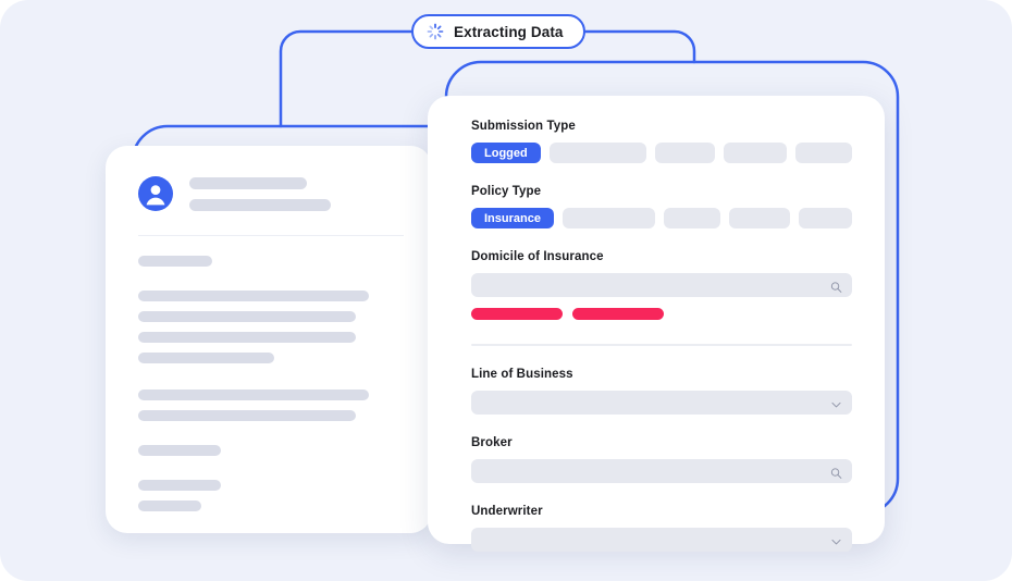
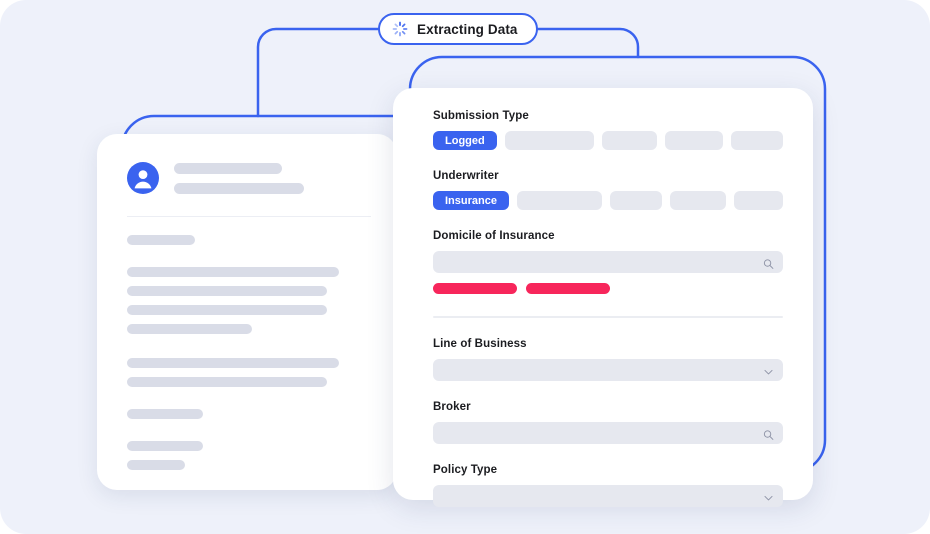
  Extracting Data
  Submission Type
  Logged
- Policy Type
+ Underwriter
  Insurance
  Domicile of Insurance
  Line of Business
  Broker
- Underwriter
+ Policy Type
